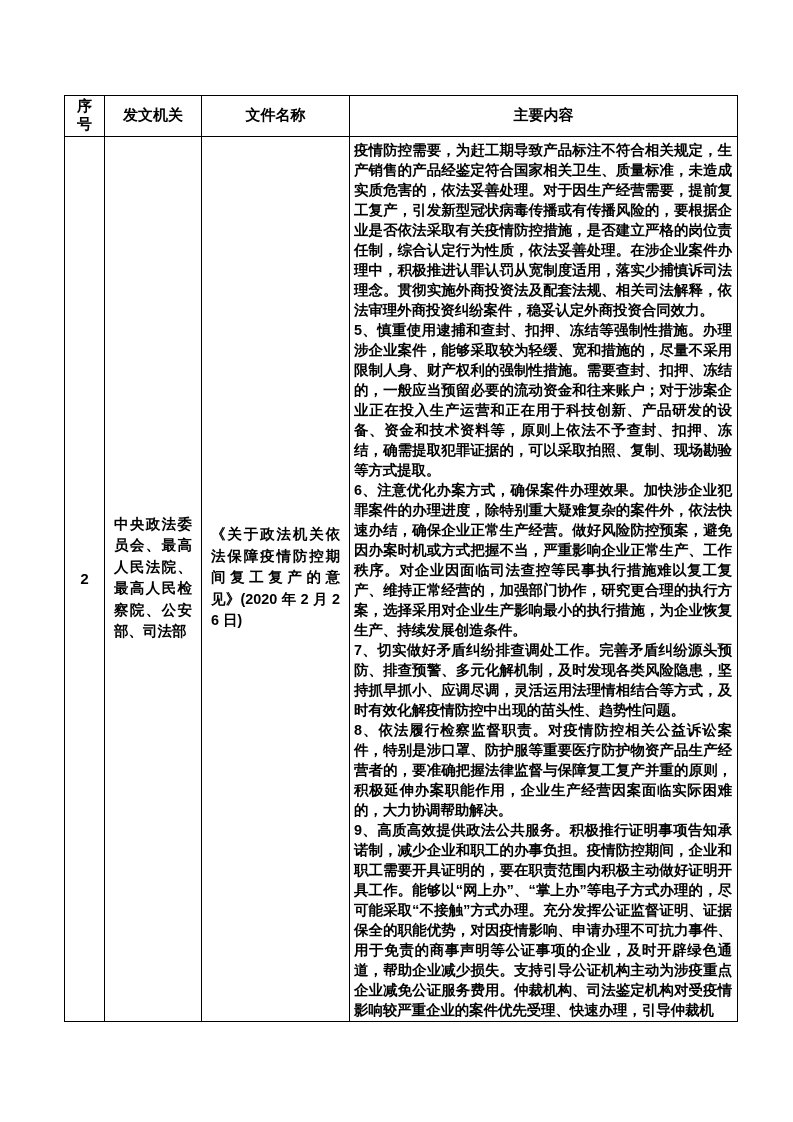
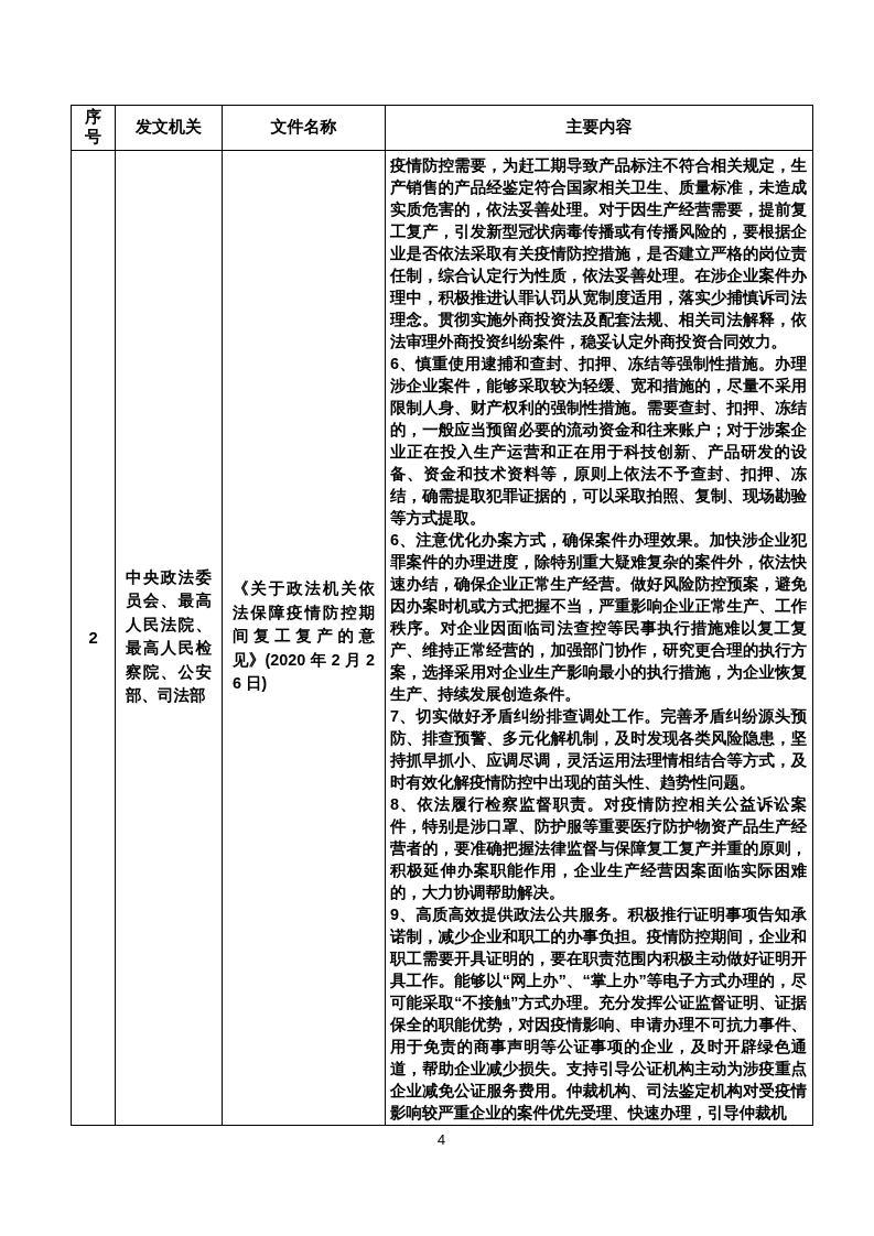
  序号	发文机关	文件名称	主要内容
- 2	中央政法委员会、最高人民法院、最高人民检察院、公安部、司法部	《关于政法机关依法保障疫情防控期间复工复产的意见》(2020 年 2 月 26 日)	疫情防控需要，为赶工期导致产品标注不符合相关规定，生产销售的产品经鉴定符合国家相关卫生、质量标准，未造成实质危害的，依法妥善处理。对于因生产经营需要，提前复工复产，引发新型冠状病毒传播或有传播风险的，要根据企业是否依法采取有关疫情防控措施，是否建立严格的岗位责任制，综合认定行为性质，依法妥善处理。在涉企业案件办理中，积极推进认罪认罚从宽制度适用，落实少捕慎诉司法理念。贯彻实施外商投资法及配套法规、相关司法解释，依法审理外商投资纠纷案件，稳妥认定外商投资合同效力。 5、慎重使用逮捕和查封、扣押、冻结等强制性措施。办理涉企业案件，能够采取较为轻缓、宽和措施的，尽量不采用限制人身、财产权利的强制性措施。需要查封、扣押、冻结的，一般应当预留必要的流动资金和往来账户；对于涉案企业正在投入生产运营和正在用于科技创新、产品研发的设备、资金和技术资料等，原则上依法不予查封、扣押、冻结，确需提取犯罪证据的，可以采取拍照、复制、现场勘验等方式提取。 6、注意优化办案方式，确保案件办理效果。加快涉企业犯罪案件的办理进度，除特别重大疑难复杂的案件外，依法快速办结，确保企业正常生产经营。做好风险防控预案，避免因办案时机或方式把握不当，严重影响企业正常生产、工作秩序。对企业因面临司法查控等民事执行措施难以复工复产、维持正常经营的，加强部门协作，研究更合理的执行方案，选择采用对企业生产影响最小的执行措施，为企业恢复生产、持续发展创造条件。 7、切实做好矛盾纠纷排查调处工作。完善矛盾纠纷源头预防、排查预警、多元化解机制，及时发现各类风险隐患，坚持抓早抓小、应调尽调，灵活运用法理情相结合等方式，及时有效化解疫情防控中出现的苗头性、趋势性问题。 8、依法履行检察监督职责。对疫情防控相关公益诉讼案件，特别是涉口罩、防护服等重要医疗防护物资产品生产经营者的，要准确把握法律监督与保障复工复产并重的原则，积极延伸办案职能作用，企业生产经营因案面临实际困难的，大力协调帮助解决。 9、高质高效提供政法公共服务。积极推行证明事项告知承诺制，减少企业和职工的办事负担。疫情防控期间，企业和职工需要开具证明的，要在职责范围内积极主动做好证明开具工作。能够以“网上办”、“掌上办”等电子方式办理的，尽可能采取“不接触”方式办理。充分发挥公证监督证明、证据保全的职能优势，对因疫情影响、申请办理不可抗力事件、用于免责的商事声明等公证事项的企业，及时开辟绿色通道，帮助企业减少损失。支持引导公证机构主动为涉疫重点企业减免公证服务费用。仲裁机构、司法鉴定机构对受疫情影响较严重企业的案件优先受理、快速办理，引导仲裁机
+ 2	中央政法委员会、最高人民法院、最高人民检察院、公安部、司法部	《关于政法机关依法保障疫情防控期间复工复产的意见》(2020 年 2 月 26 日)	疫情防控需要，为赶工期导致产品标注不符合相关规定，生产销售的产品经鉴定符合国家相关卫生、质量标准，未造成实质危害的，依法妥善处理。对于因生产经营需要，提前复工复产，引发新型冠状病毒传播或有传播风险的，要根据企业是否依法采取有关疫情防控措施，是否建立严格的岗位责任制，综合认定行为性质，依法妥善处理。在涉企业案件办理中，积极推进认罪认罚从宽制度适用，落实少捕慎诉司法理念。贯彻实施外商投资法及配套法规、相关司法解释，依法审理外商投资纠纷案件，稳妥认定外商投资合同效力。 6、慎重使用逮捕和查封、扣押、冻结等强制性措施。办理涉企业案件，能够采取较为轻缓、宽和措施的，尽量不采用限制人身、财产权利的强制性措施。需要查封、扣押、冻结的，一般应当预留必要的流动资金和往来账户；对于涉案企业正在投入生产运营和正在用于科技创新、产品研发的设备、资金和技术资料等，原则上依法不予查封、扣押、冻结，确需提取犯罪证据的，可以采取拍照、复制、现场勘验等方式提取。 6、注意优化办案方式，确保案件办理效果。加快涉企业犯罪案件的办理进度，除特别重大疑难复杂的案件外，依法快速办结，确保企业正常生产经营。做好风险防控预案，避免因办案时机或方式把握不当，严重影响企业正常生产、工作秩序。对企业因面临司法查控等民事执行措施难以复工复产、维持正常经营的，加强部门协作，研究更合理的执行方案，选择采用对企业生产影响最小的执行措施，为企业恢复生产、持续发展创造条件。 7、切实做好矛盾纠纷排查调处工作。完善矛盾纠纷源头预防、排查预警、多元化解机制，及时发现各类风险隐患，坚持抓早抓小、应调尽调，灵活运用法理情相结合等方式，及时有效化解疫情防控中出现的苗头性、趋势性问题。 8、依法履行检察监督职责。对疫情防控相关公益诉讼案件，特别是涉口罩、防护服等重要医疗防护物资产品生产经营者的，要准确把握法律监督与保障复工复产并重的原则，积极延伸办案职能作用，企业生产经营因案面临实际困难的，大力协调帮助解决。 9、高质高效提供政法公共服务。积极推行证明事项告知承诺制，减少企业和职工的办事负担。疫情防控期间，企业和职工需要开具证明的，要在职责范围内积极主动做好证明开具工作。能够以“网上办”、“掌上办”等电子方式办理的，尽可能采取“不接触”方式办理。充分发挥公证监督证明、证据保全的职能优势，对因疫情影响、申请办理不可抗力事件、用于免责的商事声明等公证事项的企业，及时开辟绿色通道，帮助企业减少损失。支持引导公证机构主动为涉疫重点企业减免公证服务费用。仲裁机构、司法鉴定机构对受疫情影响较严重企业的案件优先受理、快速办理，引导仲裁机
+ 4
